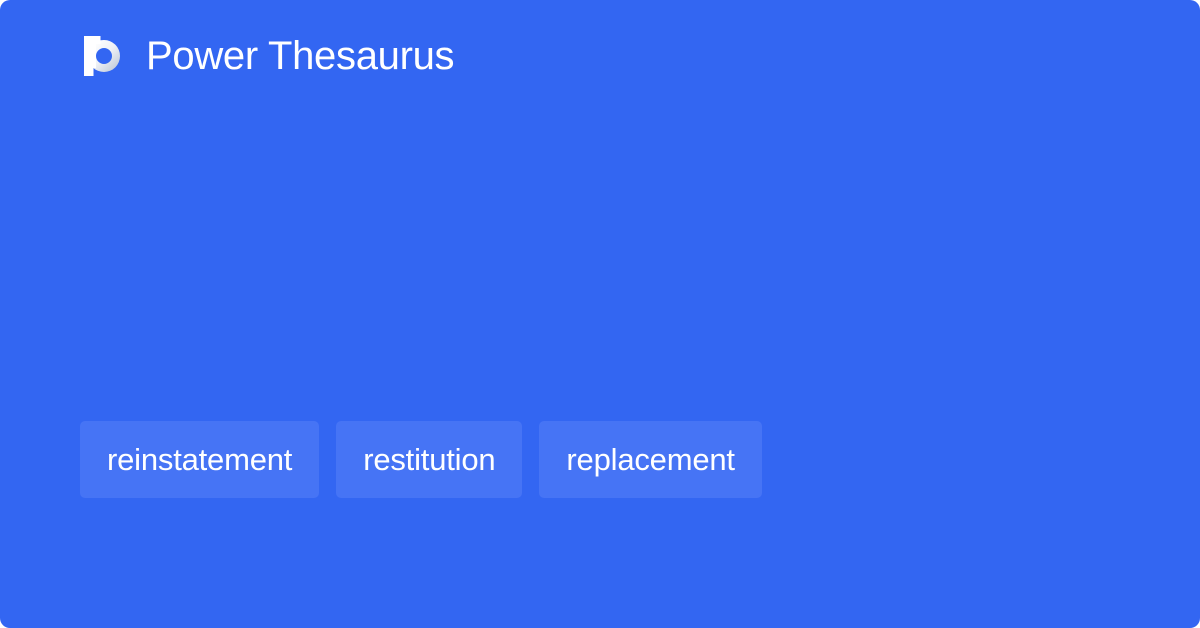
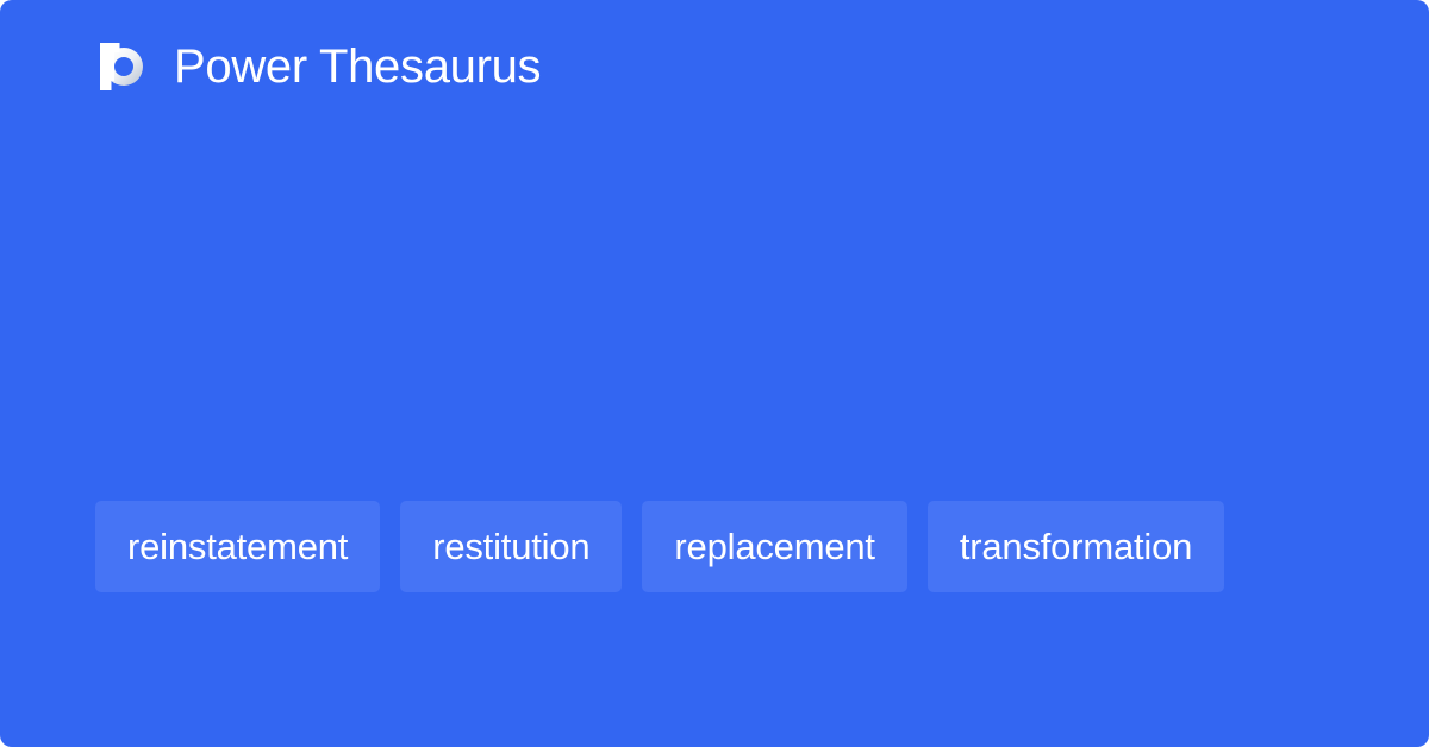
  Power Thesaurus
  reinstatement
  restitution
  replacement
+ transformation
